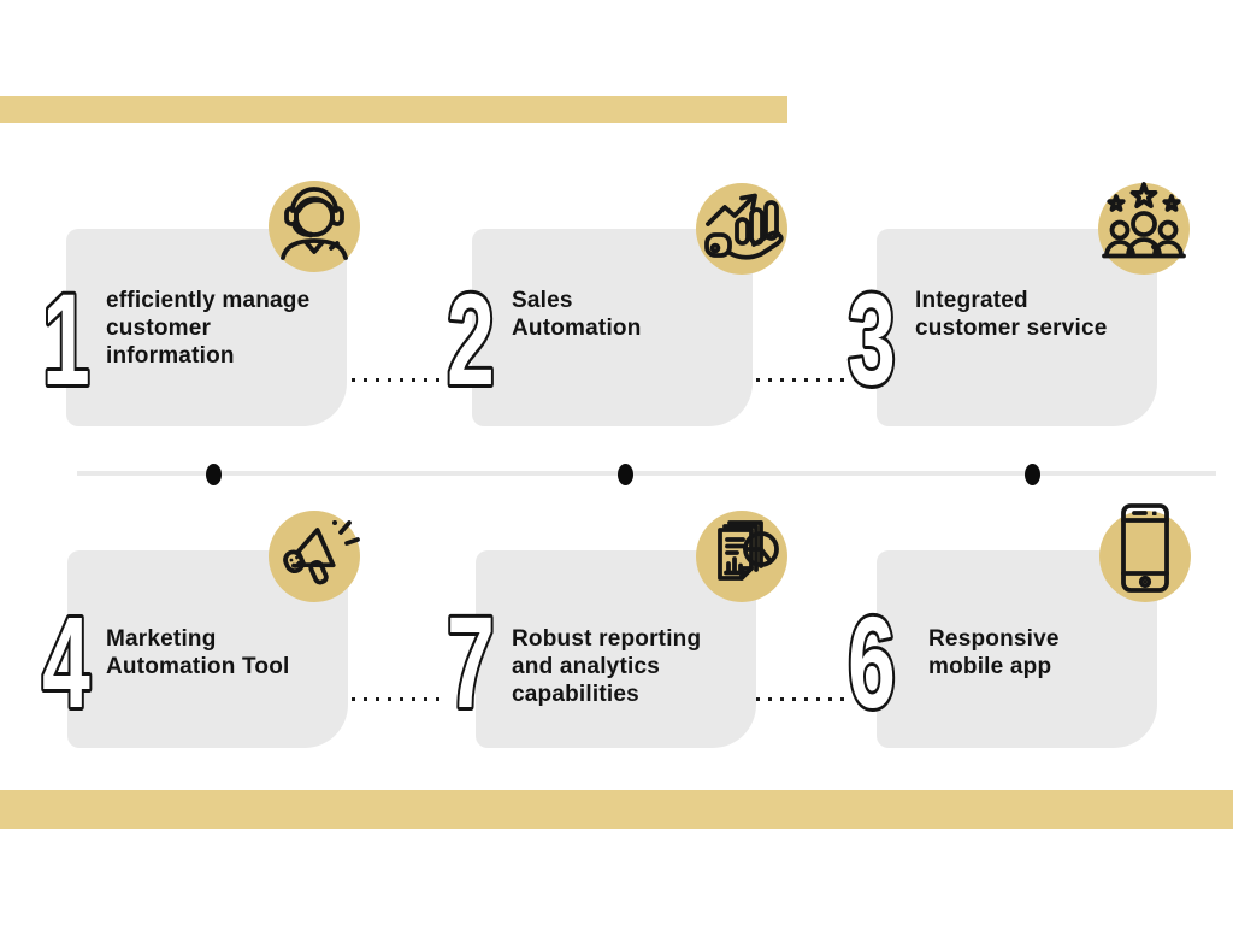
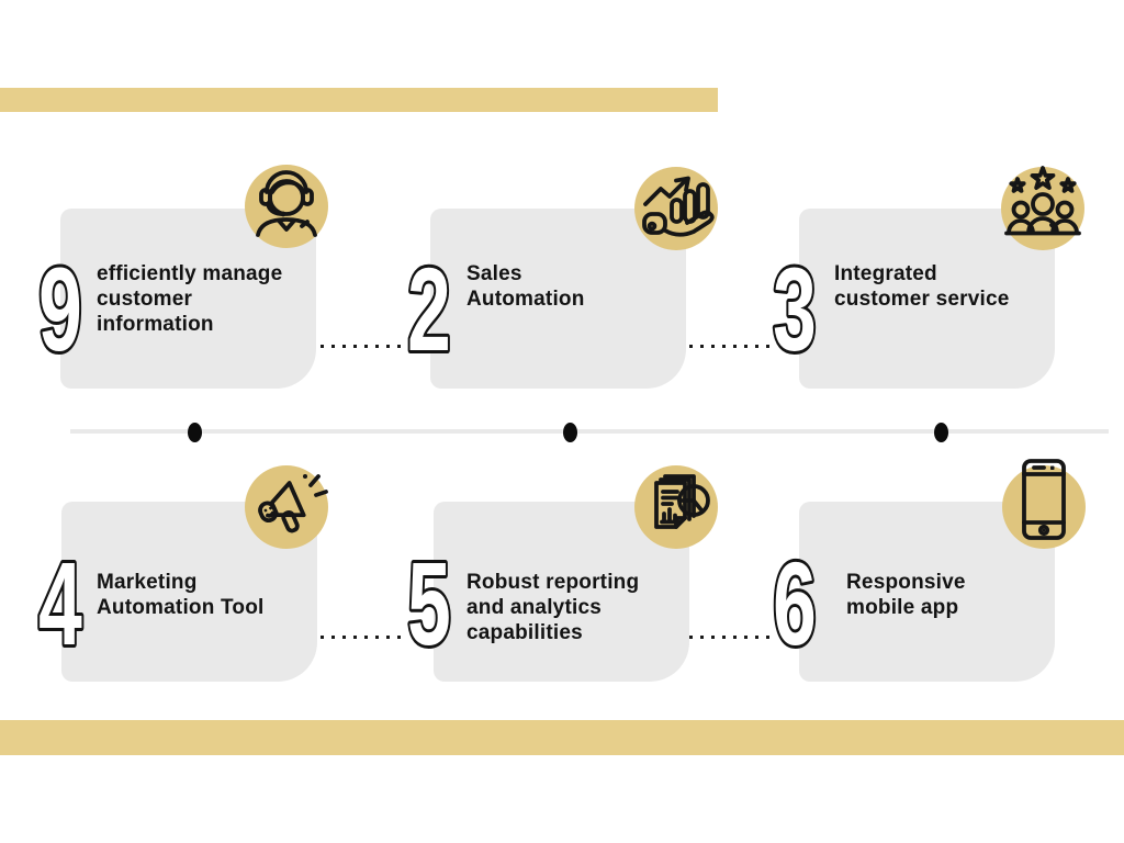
- 1
+ 9
  efficiently manage
  customer
  information
  2
  Sales
  Automation
  3
  Integrated
  customer service
  4
  Marketing
  Automation Tool
- 7
+ 5
  Robust reporting
  and analytics
  capabilities
  6
  Responsive
  mobile app
